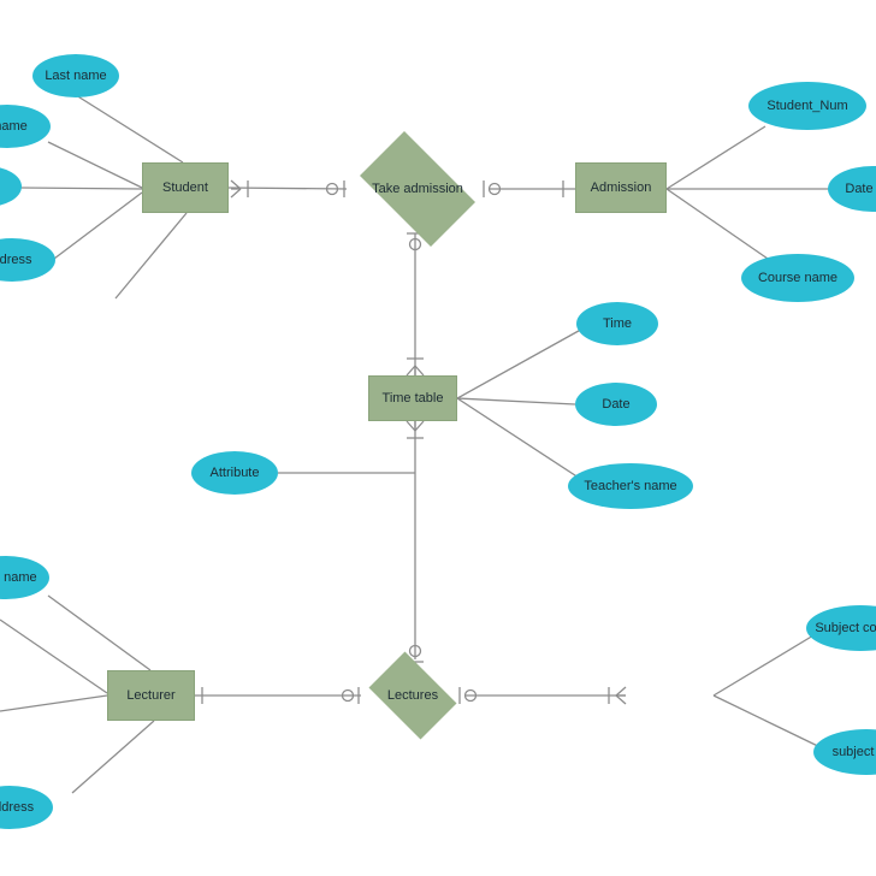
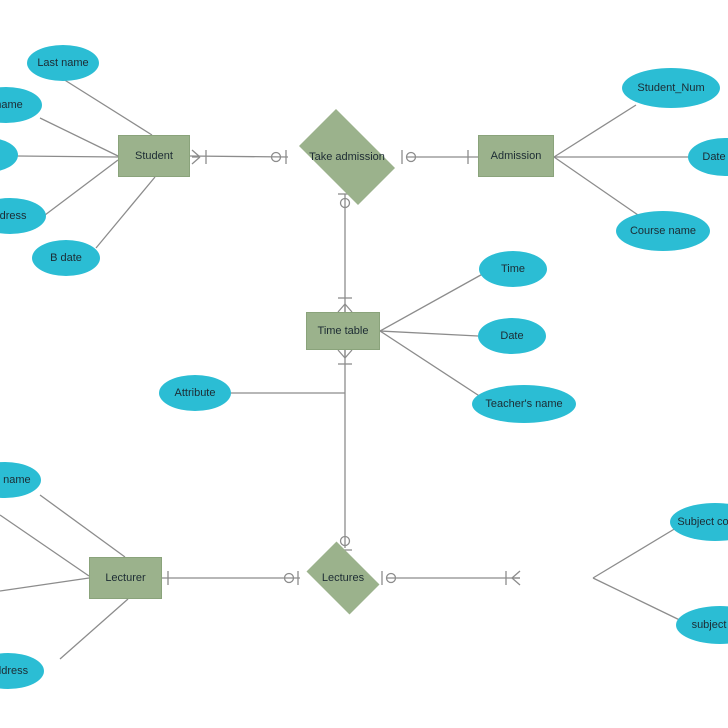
  Student
  Admission
  Time table
  Lecturer
  Take admission
  Lectures
  Last name
  dress
+ B date
  Student_Num
  Date
  Course name
  Time
  Date
  Teacher's name
  Attribute
  dress
  Subject co
  subject
